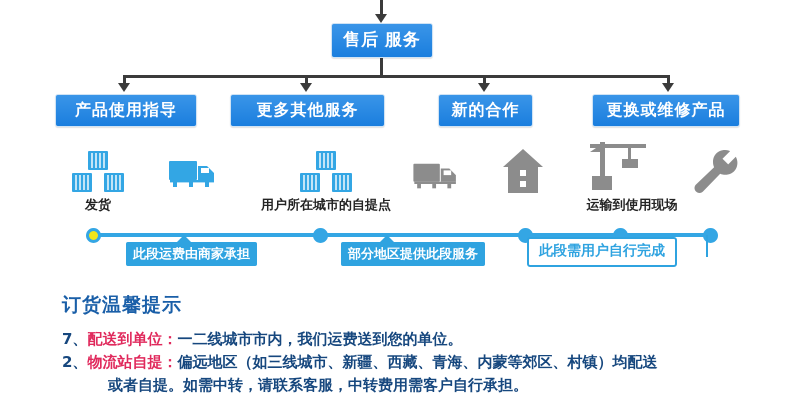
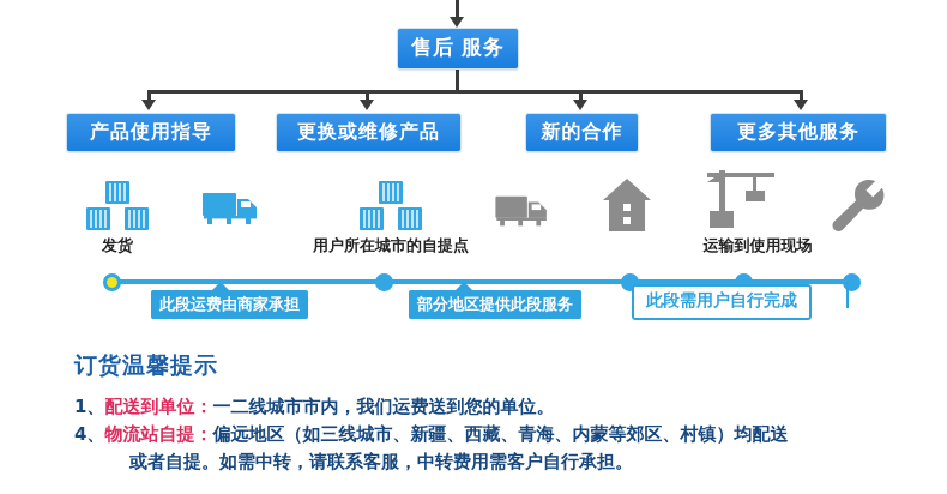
  售后 服务
  产品使用指导
- 更多其他服务
+ 更换或维修产品
  新的合作
- 更换或维修产品
+ 更多其他服务
  发货
  用户所在城市的自提点
  运输到使用现场
  此段运费由商家承担
  部分地区提供此段服务
  此段需用户自行完成
  订货温馨提示
- 7、配送到单位：一二线城市市内，我们运费送到您的单位。
+ 1、配送到单位：一二线城市市内，我们运费送到您的单位。
- 2、物流站自提：偏远地区（如三线城市、新疆、西藏、青海、内蒙等郊区、村镇）均配送
+ 4、物流站自提：偏远地区（如三线城市、新疆、西藏、青海、内蒙等郊区、村镇）均配送
  或者自提。如需中转，请联系客服，中转费用需客户自行承担。
